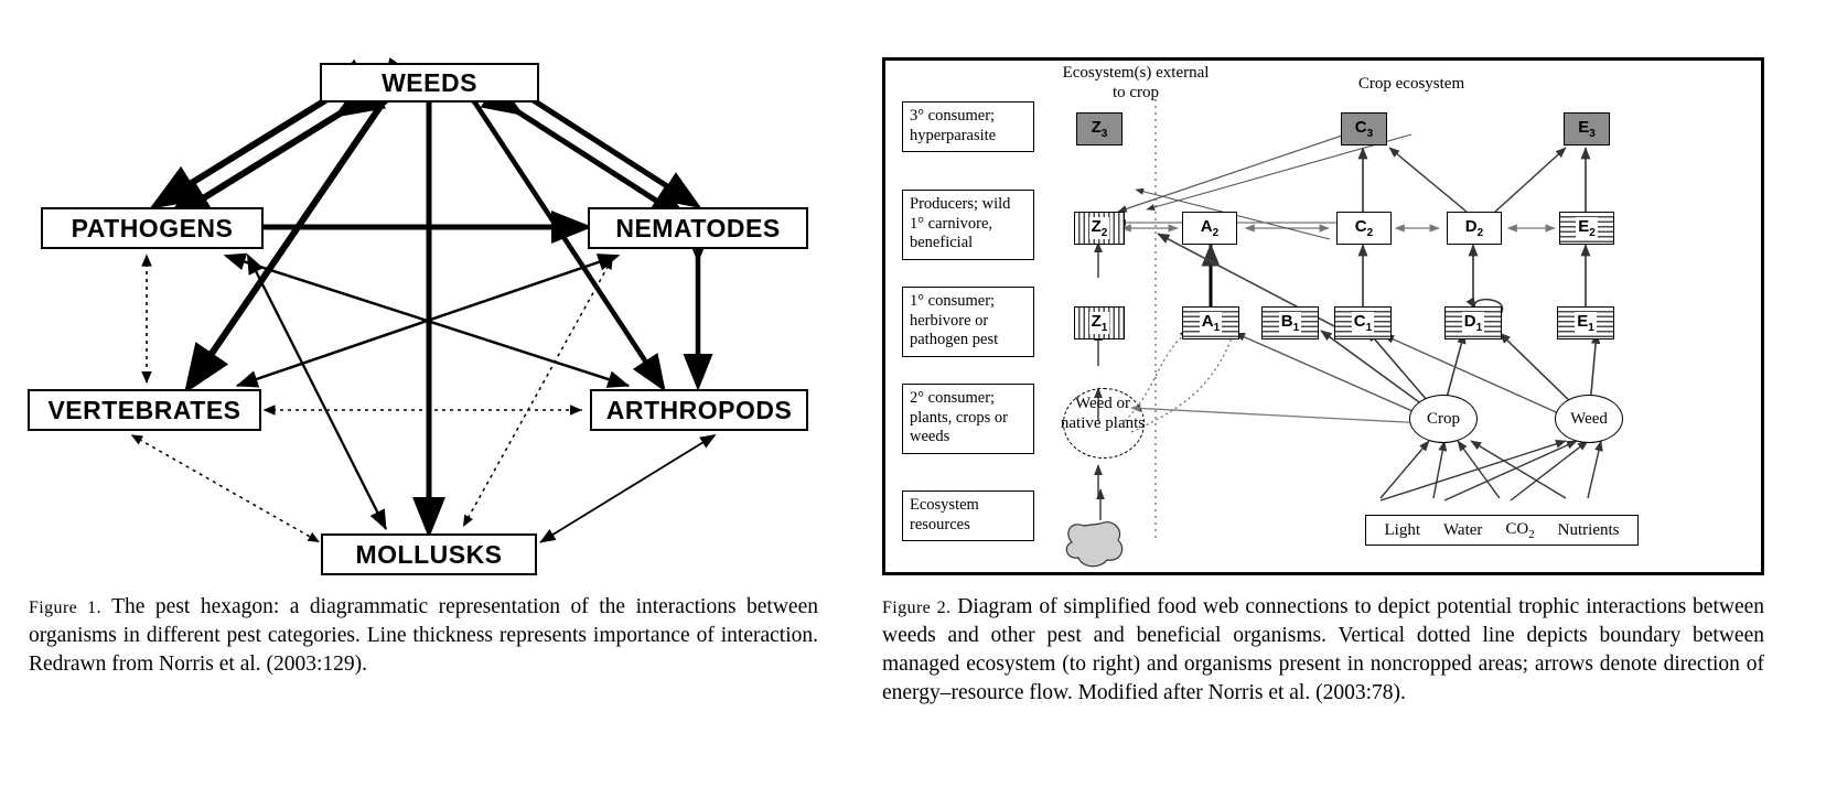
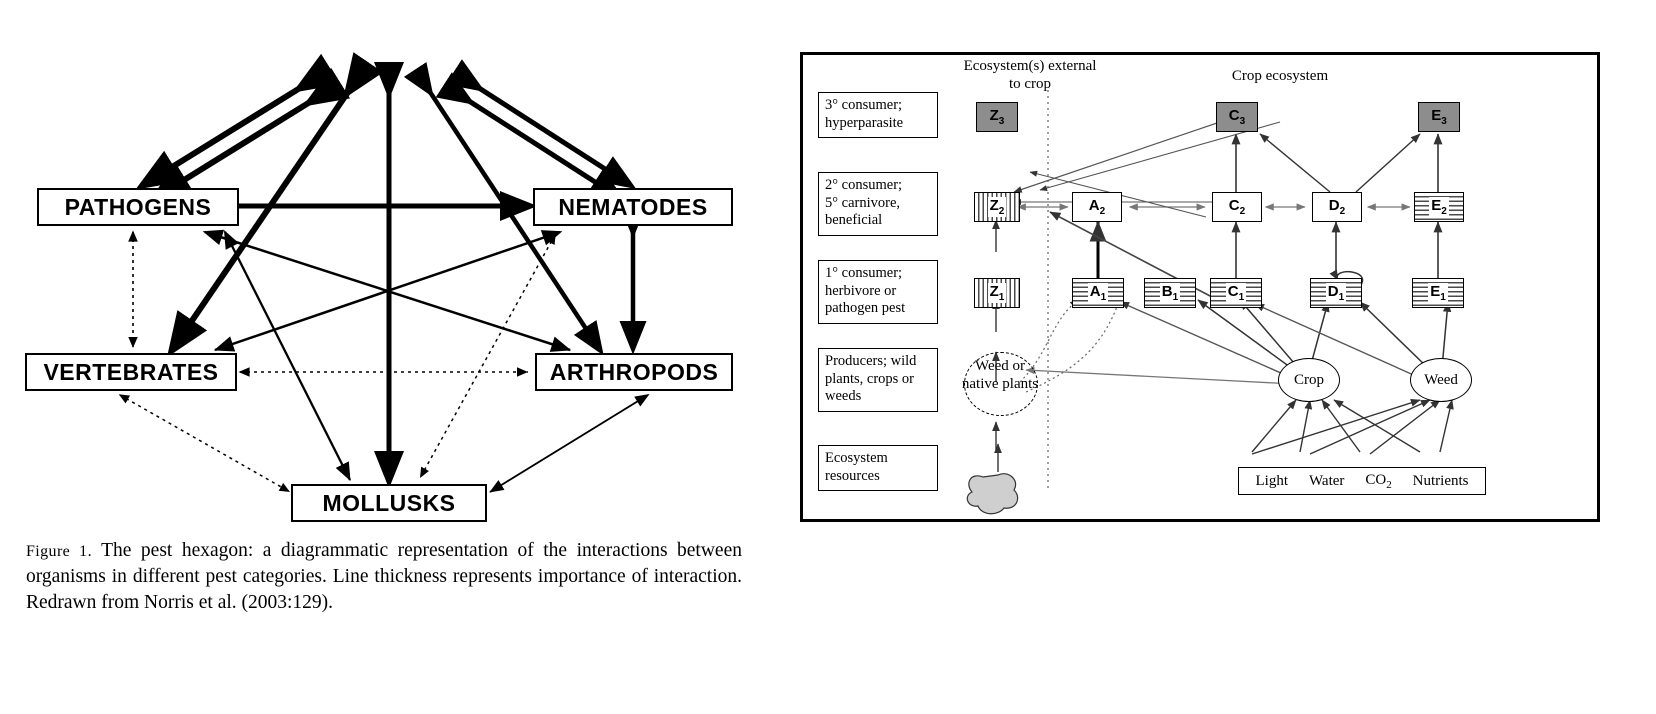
- WEEDS
  PATHOGENS
  NEMATODES
  VERTEBRATES
  ARTHROPODS
  MOLLUSKS
  Figure 1. The pest hexagon: a diagrammatic representation of the interactions between organisms in different pest categories. Line thickness represents importance of interaction. Redrawn from Norris et al. (2003:129).
  Ecosystem(s) external
  to crop
  Crop ecosystem
  3° consumer;
  hyperparasite
- Producers; wild
+ 2° consumer;
- 1° carnivore,
+ 5° carnivore,
  beneficial
  1° consumer;
  herbivore or
  pathogen pest
- 2° consumer;
+ Producers; wild
  plants, crops or
  weeds
  Ecosystem
  resources
  Z3
  C3
  E3
  Z2
  A2
  C2
  D2
  E2
  Z1
  A1
  B1
  C1
  D1
  E1
  Crop
  Weed
  Weed or
  native plants
  Light
  Water
  CO2
  Nutrients
- Figure 2. Diagram of simplified food web connections to depict potential trophic interactions between weeds and other pest and beneficial organisms. Vertical dotted line depicts boundary between managed ecosystem (to right) and organisms present in noncropped areas; arrows denote direction of energy–resource flow. Modified after Norris et al. (2003:78).
